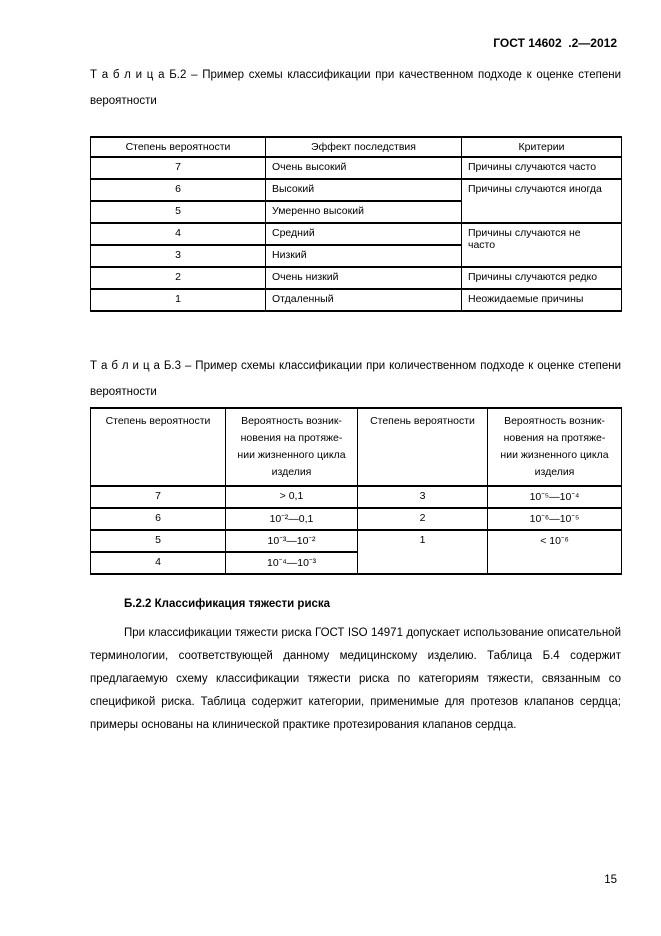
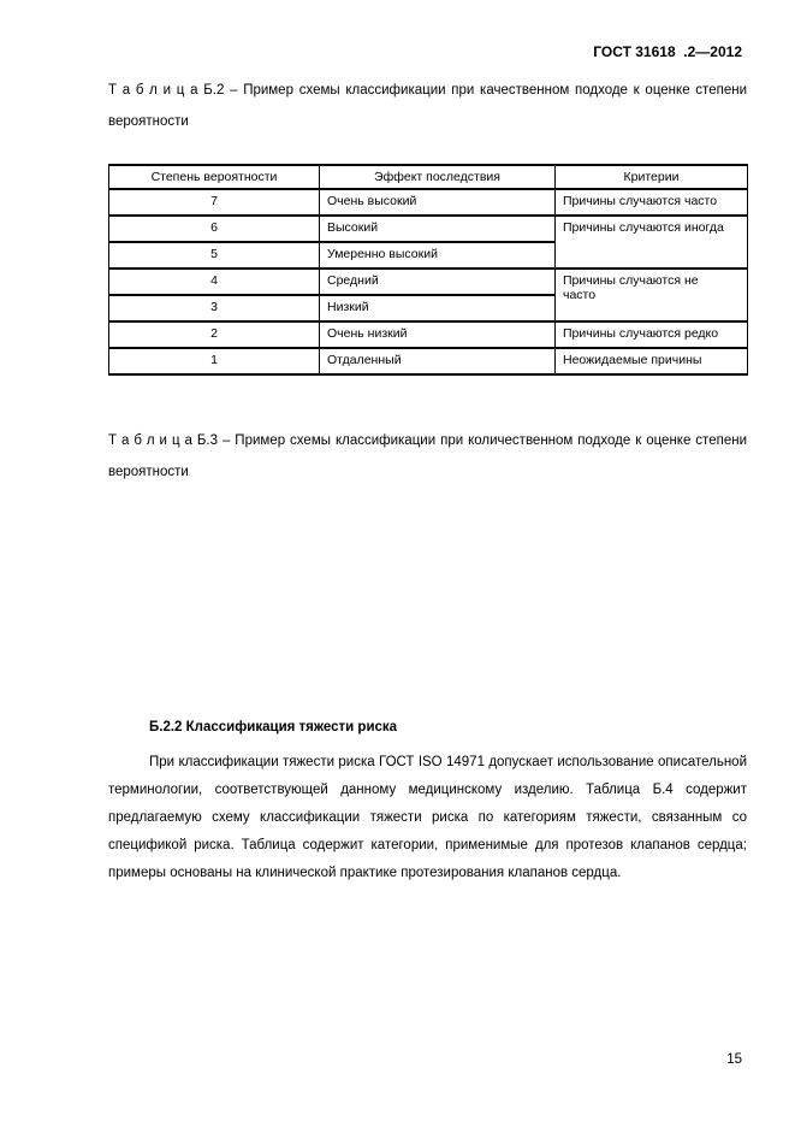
- ГОСТ 14602 .2—2012
+ ГОСТ 31618 .2—2012
  Т а б л и ц а Б.2 – Пример схемы классификации при качественном подходе к оценке степени вероятности
  Степень вероятности	Эффект последствия	Критерии
  7	Очень высокий	Причины случаются часто
  6	Высокий	Причины случаются иногда
  5	Умеренно высокий
  4	Средний	Причины случаются не часто
  3	Низкий
  2	Очень низкий	Причины случаются редко
  1	Отдаленный	Неожидаемые причины
  Т а б л и ц а Б.3 – Пример схемы классификации при количественном подходе к оценке степени вероятности
- Степень вероятности	Вероятность возник- новения на протяже- нии жизненного цикла изделия	Степень вероятности	Вероятность возник- новения на протяже- нии жизненного цикла изделия
- 7	> 0,1	3	10⁻⁵—10⁻⁴
- 6	10⁻²—0,1	2	10⁻⁶—10⁻⁵
- 5	10⁻³—10⁻²	1	< 10⁻⁶
- 4	10⁻⁴—10⁻³
  Б.2.2 Классификация тяжести риска
  При классификации тяжести риска ГОСТ ISO 14971 допускает использование описательной терминологии, соответствующей данному медицинскому изделию. Таблица Б.4 содержит предлагаемую схему классификации тяжести риска по категориям тяжести, связанным со спецификой риска. Таблица содержит категории, применимые для протезов клапанов сердца; примеры основаны на клинической практике протезирования клапанов сердца.
  15
